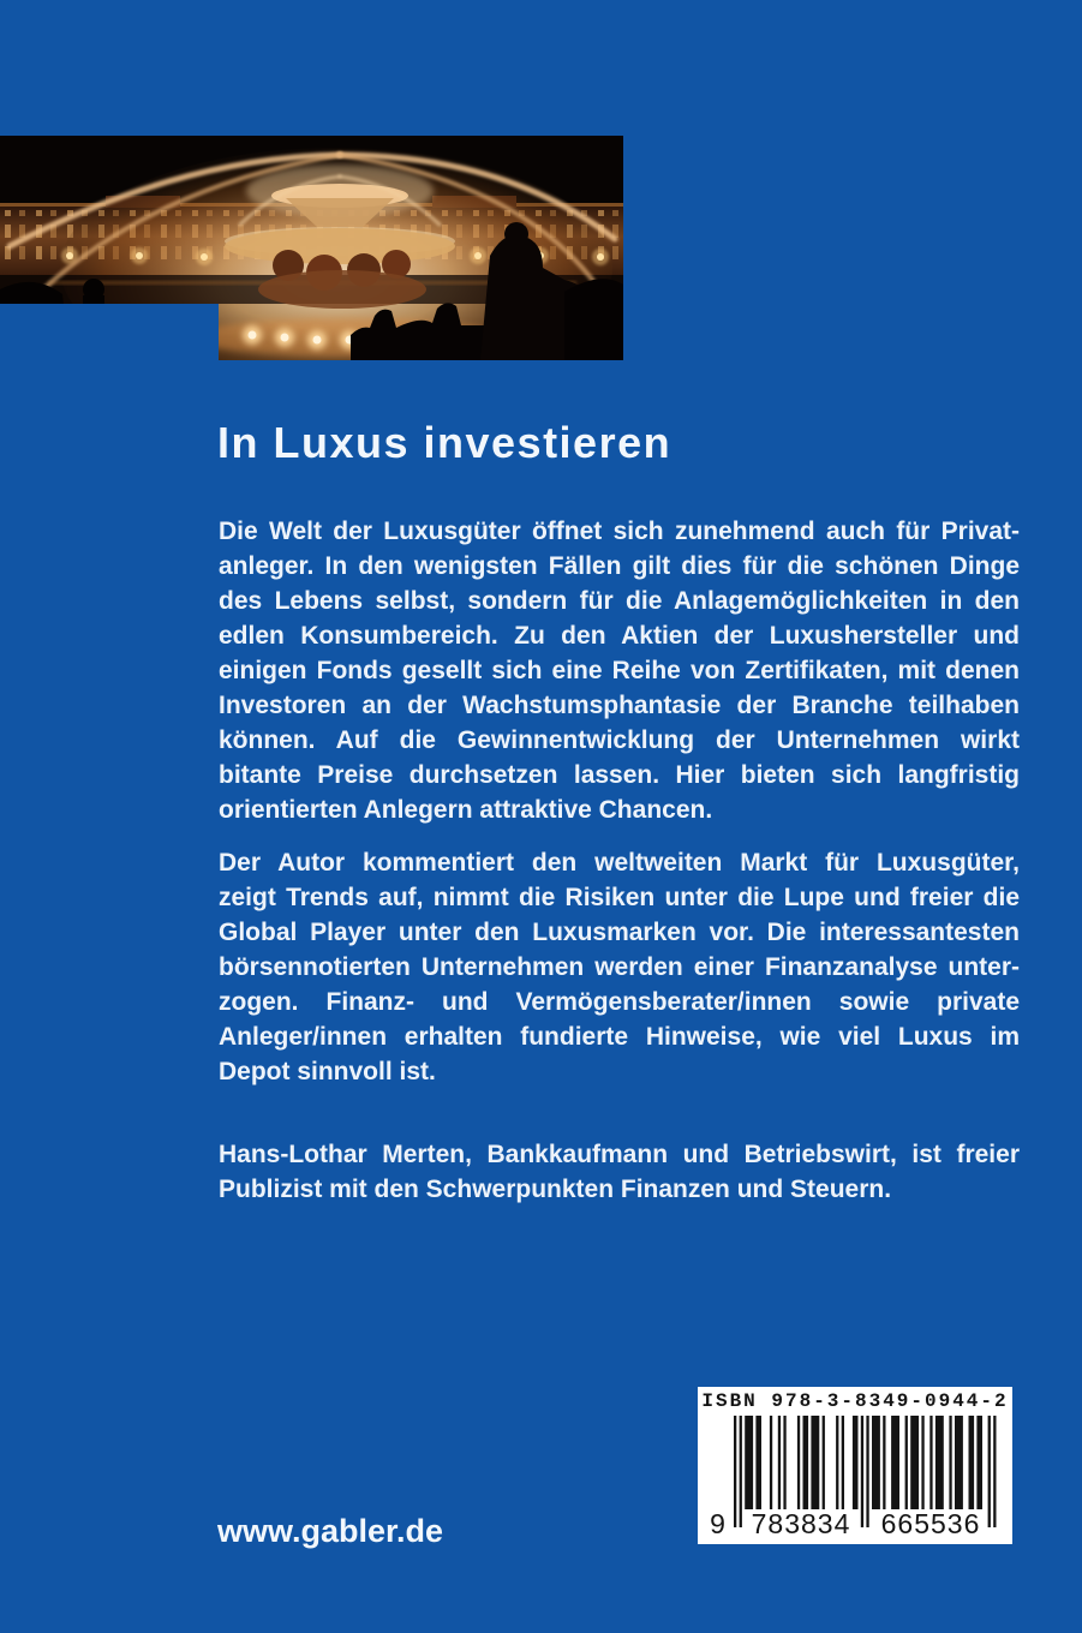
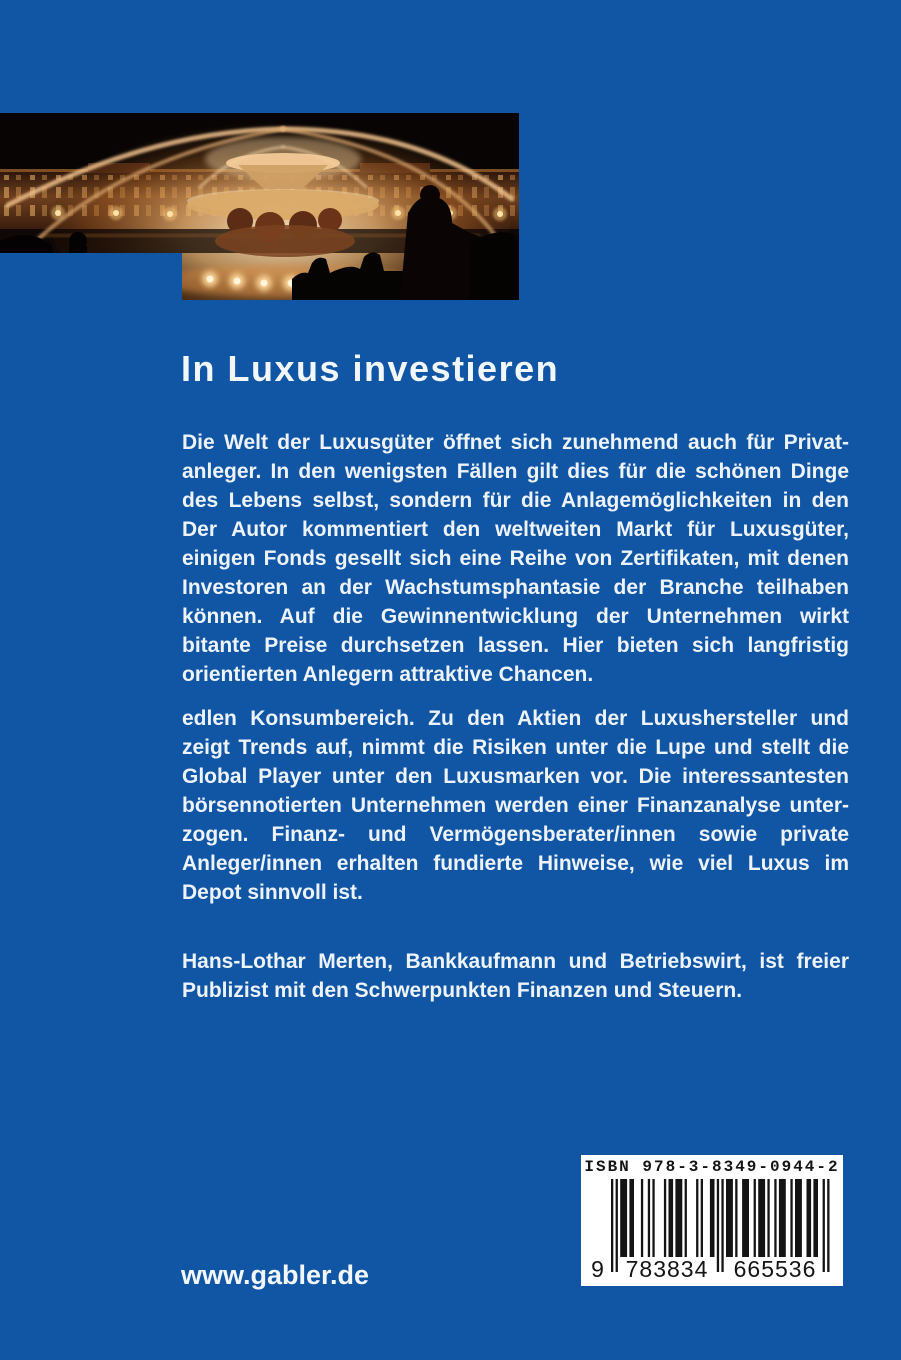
  In Luxus investieren
  Die Welt der Luxusgüter öffnet sich zunehmend auch für Privat-
  anleger. In den wenigsten Fällen gilt dies für die schönen Dinge
  des Lebens selbst, sondern für die Anlagemöglichkeiten in den
- edlen Konsumbereich. Zu den Aktien der Luxushersteller und
+ Der Autor kommentiert den weltweiten Markt für Luxusgüter,
  einigen Fonds gesellt sich eine Reihe von Zertifikaten, mit denen
  Investoren an der Wachstumsphantasie der Branche teilhaben
  können. Auf die Gewinnentwicklung der Unternehmen wirkt
  bitante Preise durchsetzen lassen. Hier bieten sich langfristig
  orientierten Anlegern attraktive Chancen.
- Der Autor kommentiert den weltweiten Markt für Luxusgüter,
+ edlen Konsumbereich. Zu den Aktien der Luxushersteller und
- zeigt Trends auf, nimmt die Risiken unter die Lupe und freier die
+ zeigt Trends auf, nimmt die Risiken unter die Lupe und stellt die
  Global Player unter den Luxusmarken vor. Die interessantesten
  börsennotierten Unternehmen werden einer Finanzanalyse unter-
  zogen. Finanz- und Vermögensberater/innen sowie private
  Anleger/innen erhalten fundierte Hinweise, wie viel Luxus im
  Depot sinnvoll ist.
  Hans-Lothar Merten, Bankkaufmann und Betriebswirt, ist freier
  Publizist mit den Schwerpunkten Finanzen und Steuern.
  www.gabler.de
  ISBN 978-3-8349-0944-2
  9
  783834
  665536
